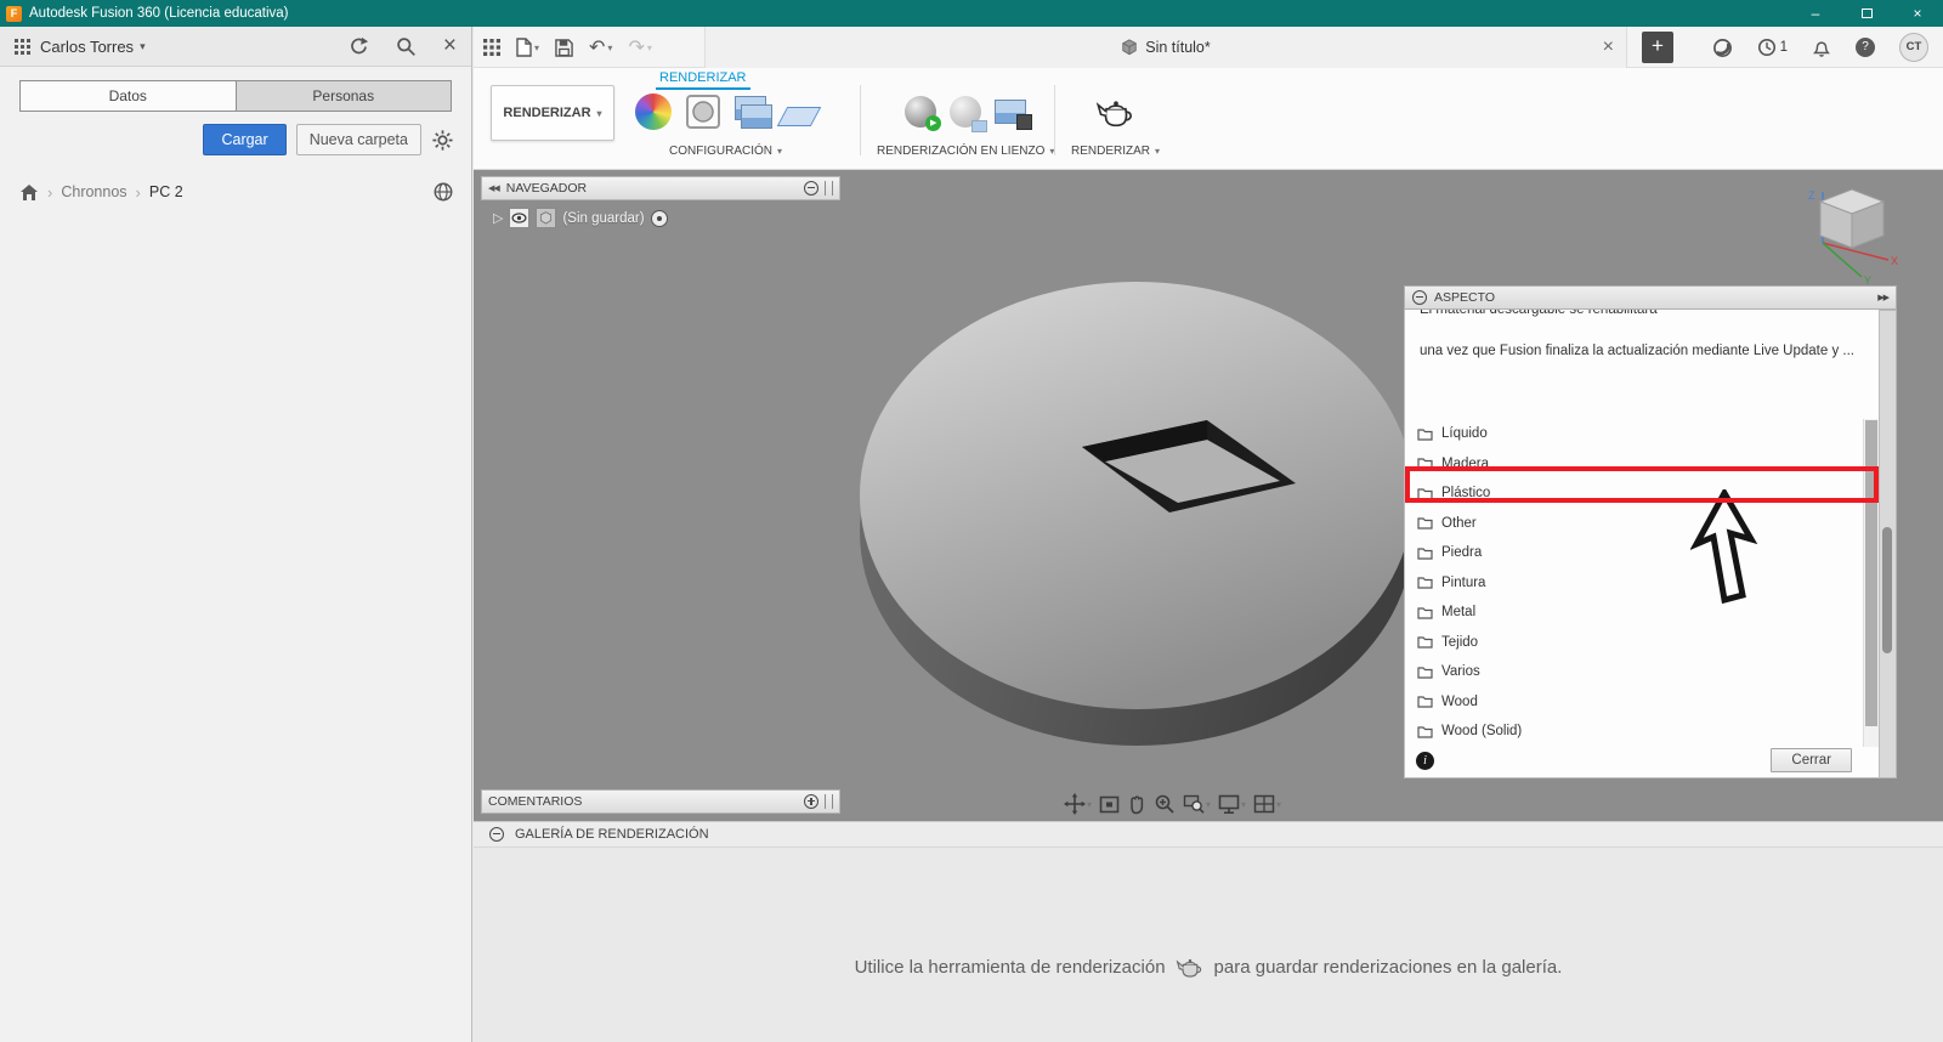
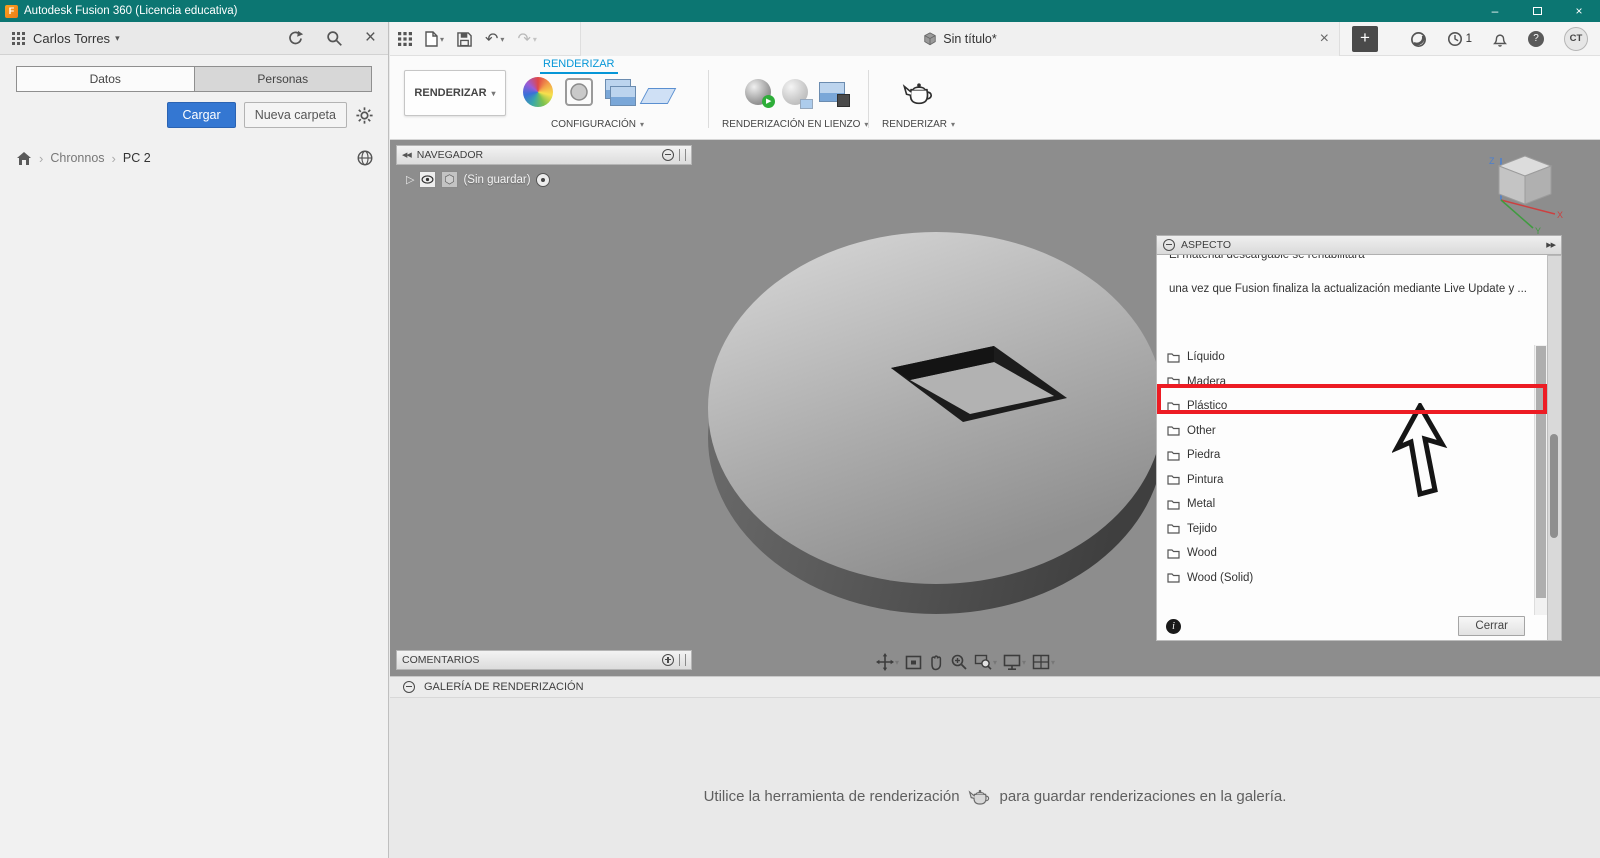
  F
  Autodesk Fusion 360 (Licencia educativa)
  –
  ×
  Carlos Torres
  ▾
  ×
  Datos
  Personas
  Cargar
  Nueva carpeta
  ›
  Chronnos
  ›
  PC 2
  ▾
  ↶
  ▾
  ↷
  ▾
  Sin título*
  ×
  +
  1
  ?
  CT
  RENDERIZAR
  RENDERIZAR
  ▾
  CONFIGURACIÓN
  ▾
  RENDERIZACIÓN EN LIENZO
  ▾
  RENDERIZAR
  ▾
  Z
  X
  Y
  NAVEGADOR
  ▷
  (Sin guardar)
  ASPECTO
  El material descargable se rehabilitará
  una vez que Fusion finaliza la actualización mediante Live Update y ...
  Líquido
  Madera
  Plástico
  Other
  Piedra
  Pintura
  Metal
  Tejido
- Varios
  Wood
  Wood (Solid)
  i
  Cerrar
  COMENTARIOS
  GALERÍA DE RENDERIZACIÓN
  Utilice la herramienta de renderización
  para guardar renderizaciones en la galería.
